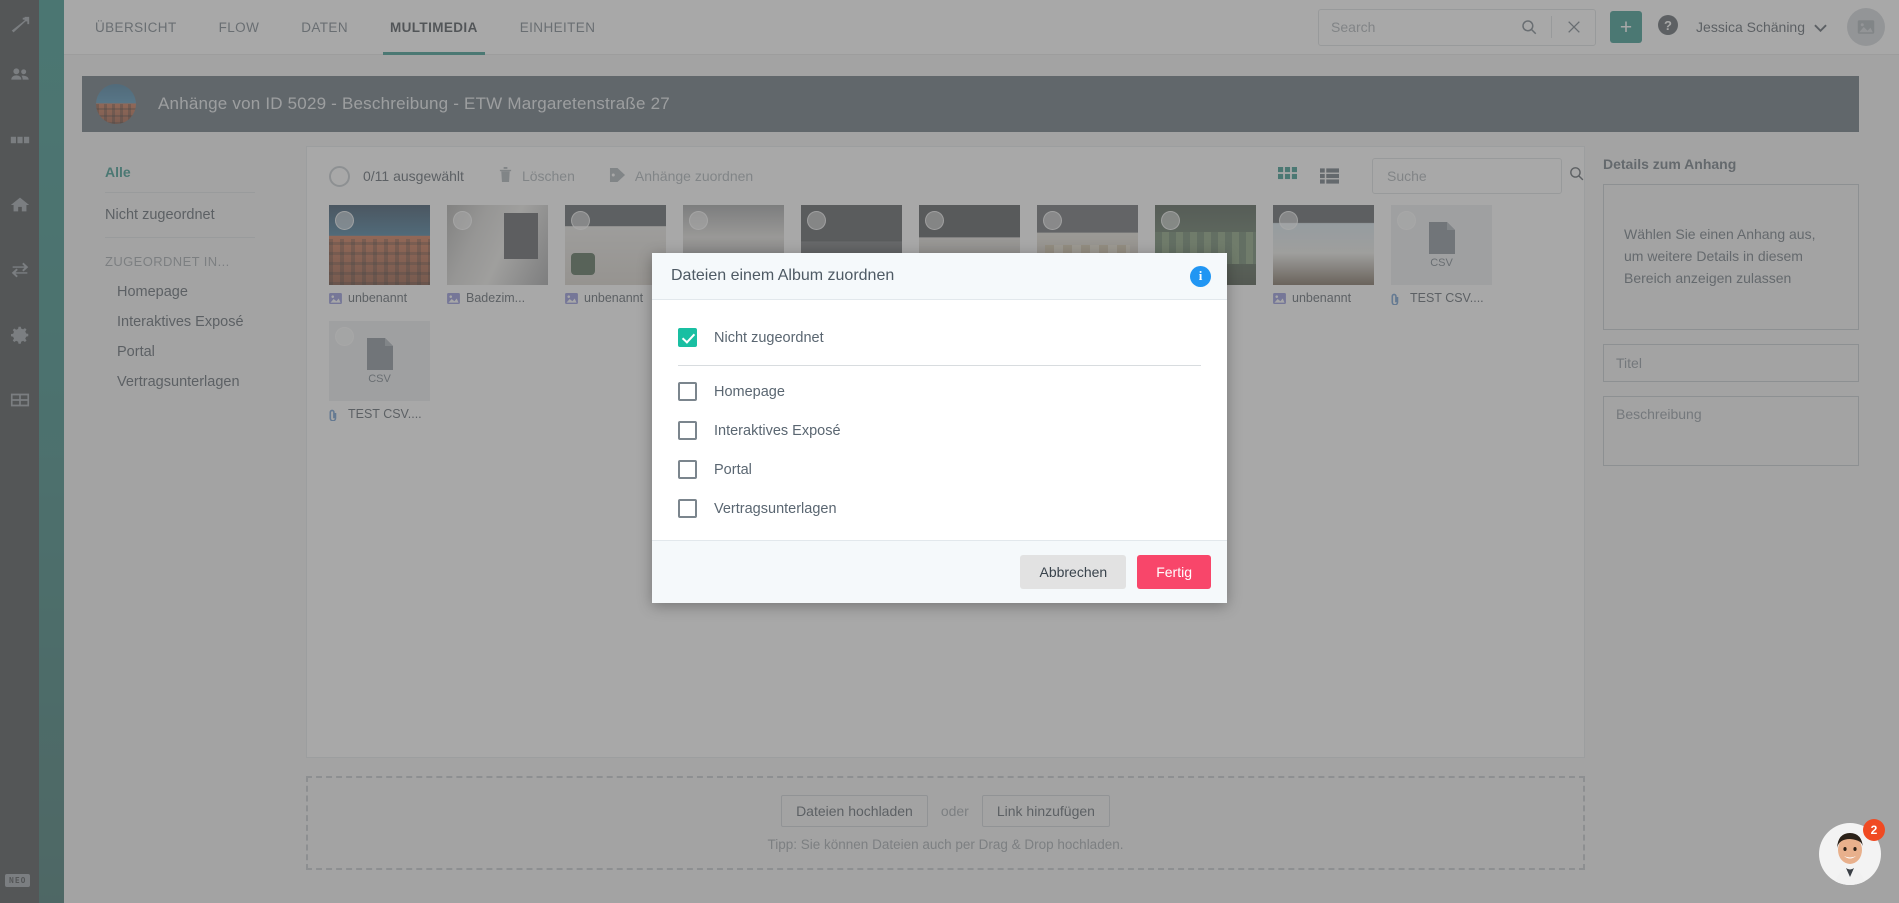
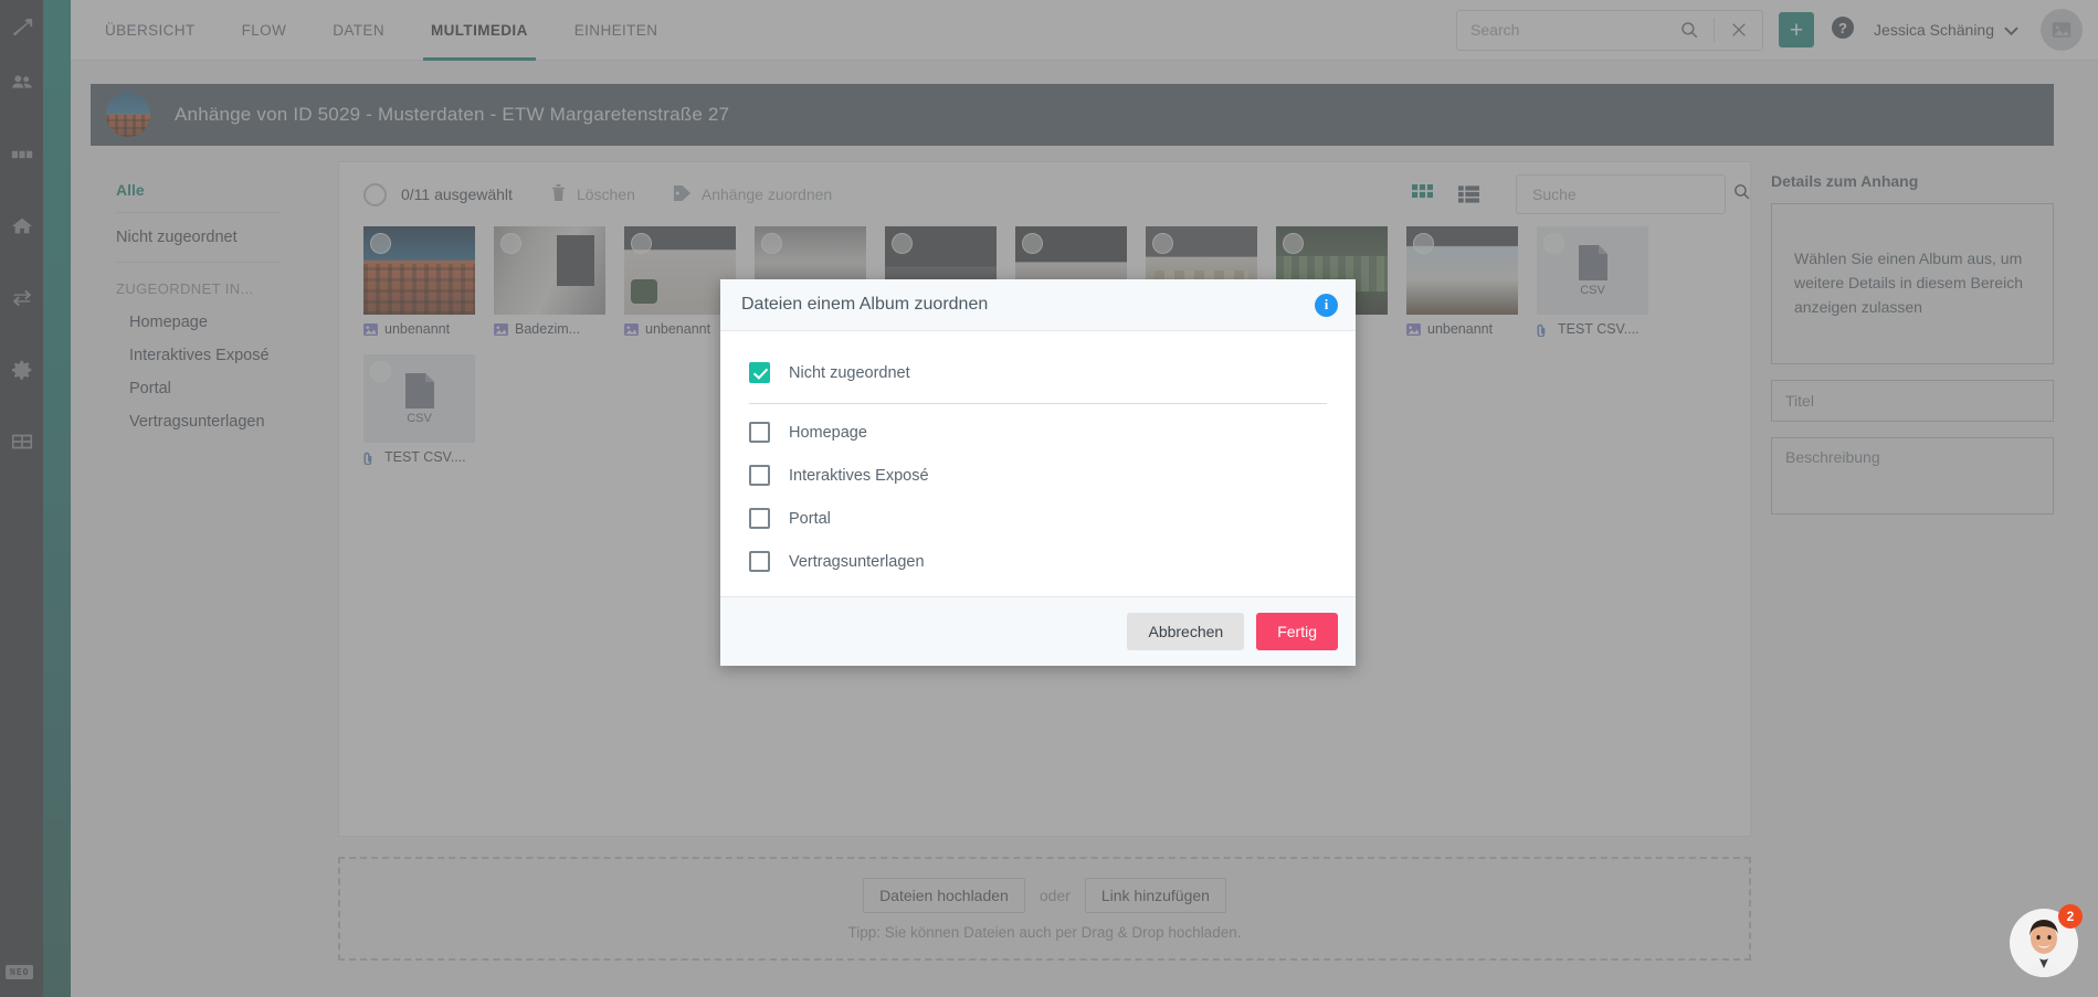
  NEO
  ÜBERSICHT
  FLOW
  DATEN
  MULTIMEDIA
  EINHEITEN
  Search
  +
  ?
  Jessica Schäning
- Anhänge von ID 5029 - Beschreibung - ETW Margaretenstraße 27
+ Anhänge von ID 5029 - Musterdaten - ETW Margaretenstraße 27
  Alle
  Nicht zugeordnet
  ZUGEORDNET IN...
  Homepage
  Interaktives Exposé
  Portal
  Vertragsunterlagen
  0/11 ausgewählt
  Löschen
  Anhänge zuordnen
  Suche
  unbenannt
  Badezim...
  unbenannt
  unbenannt
  CSV
  TEST CSV....
  CSV
  TEST CSV....
  Dateien hochladen
  oder
  Link hinzufügen
  Tipp: Sie können Dateien auch per Drag & Drop hochladen.
  Details zum Anhang
- Wählen Sie einen Anhang aus, um weitere Details in diesem Bereich anzeigen zulassen
+ Wählen Sie einen Album aus, um weitere Details in diesem Bereich anzeigen zulassen
  Titel
  Beschreibung
  Dateien einem Album zuordnen
  i
  Nicht zugeordnet
  Homepage
  Interaktives Exposé
  Portal
  Vertragsunterlagen
  Abbrechen
  Fertig
  2
